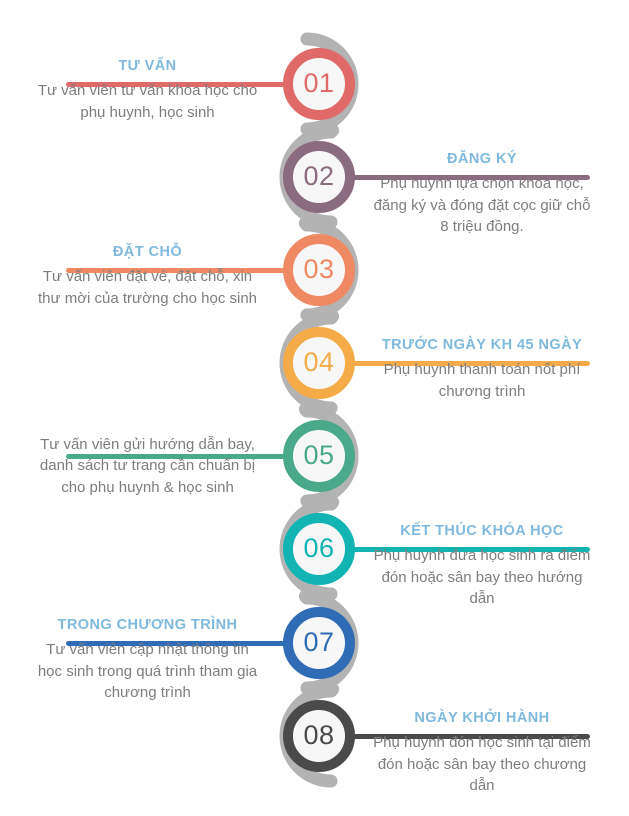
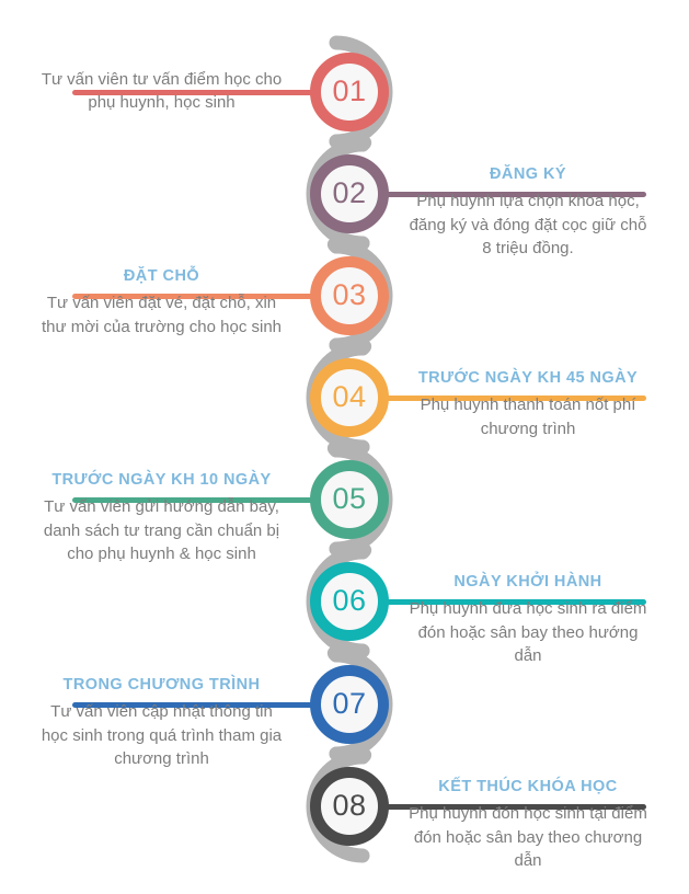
  01
- TƯ VẤN
- Tư vấn viên tư vấn khóa học cho phụ huynh, học sinh
+ Tư vấn viên tư vấn điểm học cho phụ huynh, học sinh
  02
  ĐĂNG KÝ
  Phụ huynh lựa chọn khóa học, đăng ký và đóng đặt cọc giữ chỗ 8 triệu đồng.
  03
  ĐẶT CHỖ
  Tư vấn viên đặt vé, đặt chỗ, xin thư mời của trường cho học sinh
  04
  TRƯỚC NGÀY KH 45 NGÀY
  Phụ huynh thanh toán nốt phí chương trình
  05
+ TRƯỚC NGÀY KH 10 NGÀY
  Tư vấn viên gửi hướng dẫn bay, danh sách tư trang cần chuẩn bị cho phụ huynh & học sinh
  06
- KẾT THÚC KHÓA HỌC
+ NGÀY KHỞI HÀNH
  Phụ huynh đưa học sinh ra điểm đón hoặc sân bay theo hướng dẫn
  07
  TRONG CHƯƠNG TRÌNH
  Tư vấn viên cập nhật thông tin học sinh trong quá trình tham gia chương trình
  08
- NGÀY KHỞI HÀNH
+ KẾT THÚC KHÓA HỌC
  Phụ huynh đón học sinh tại điểm đón hoặc sân bay theo chương dẫn
